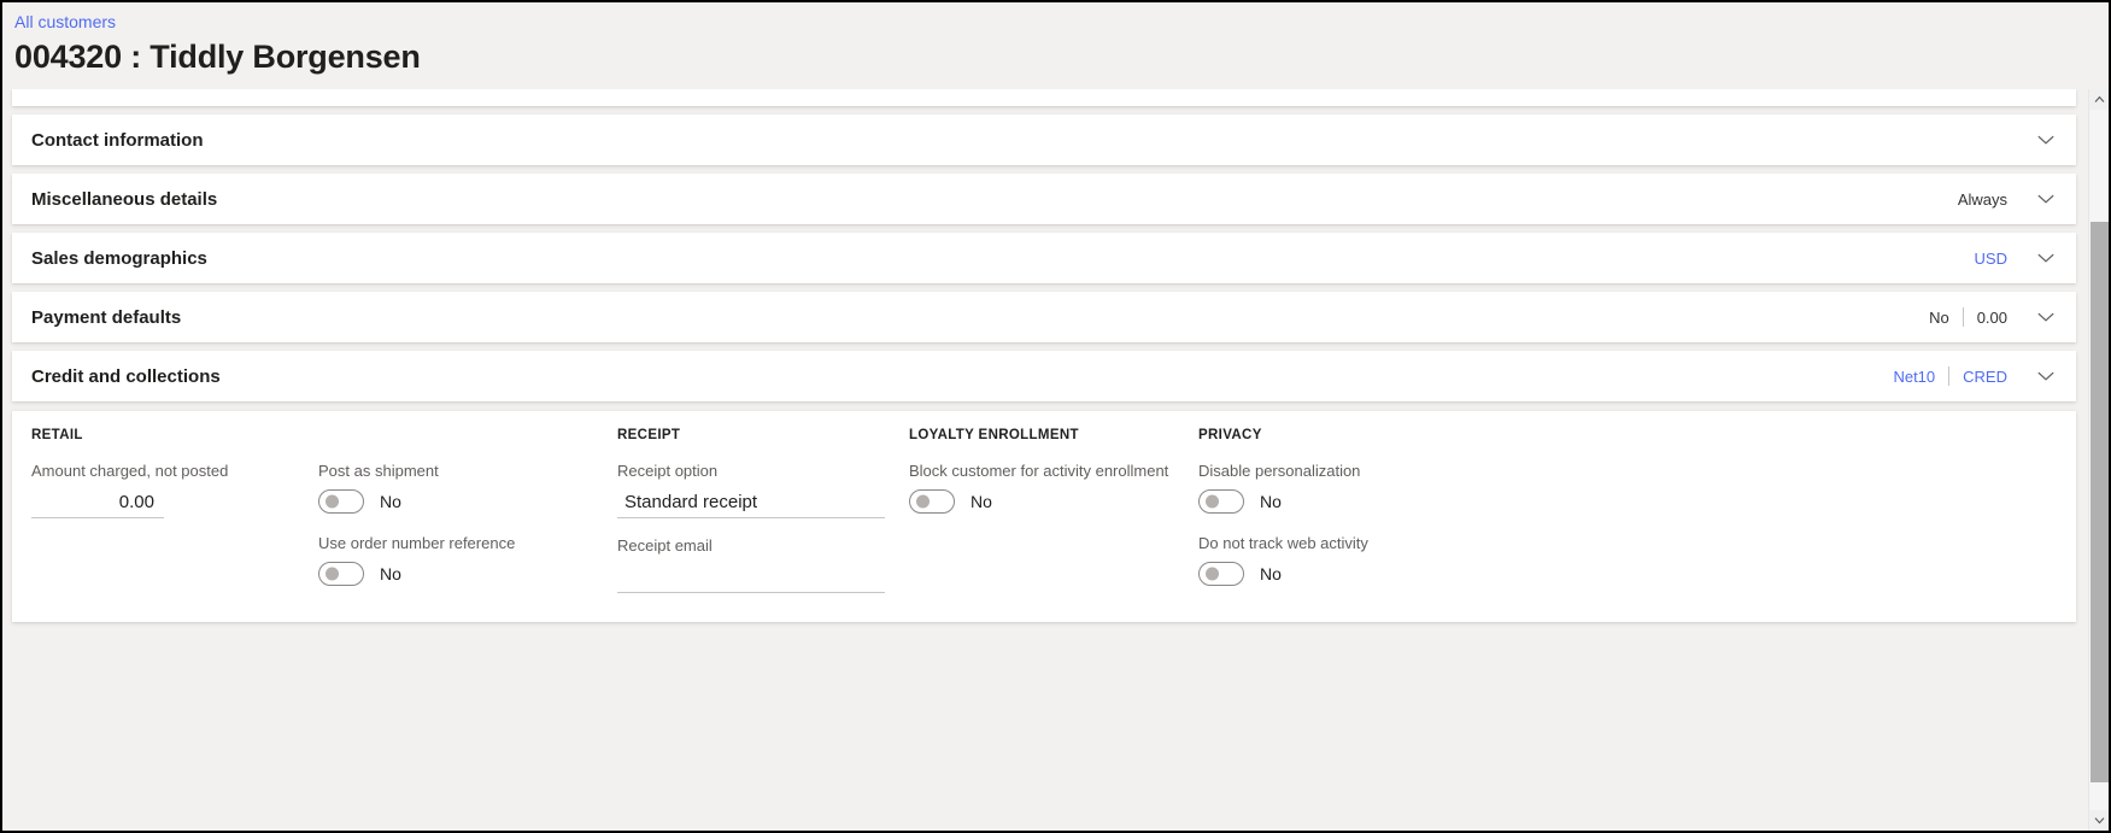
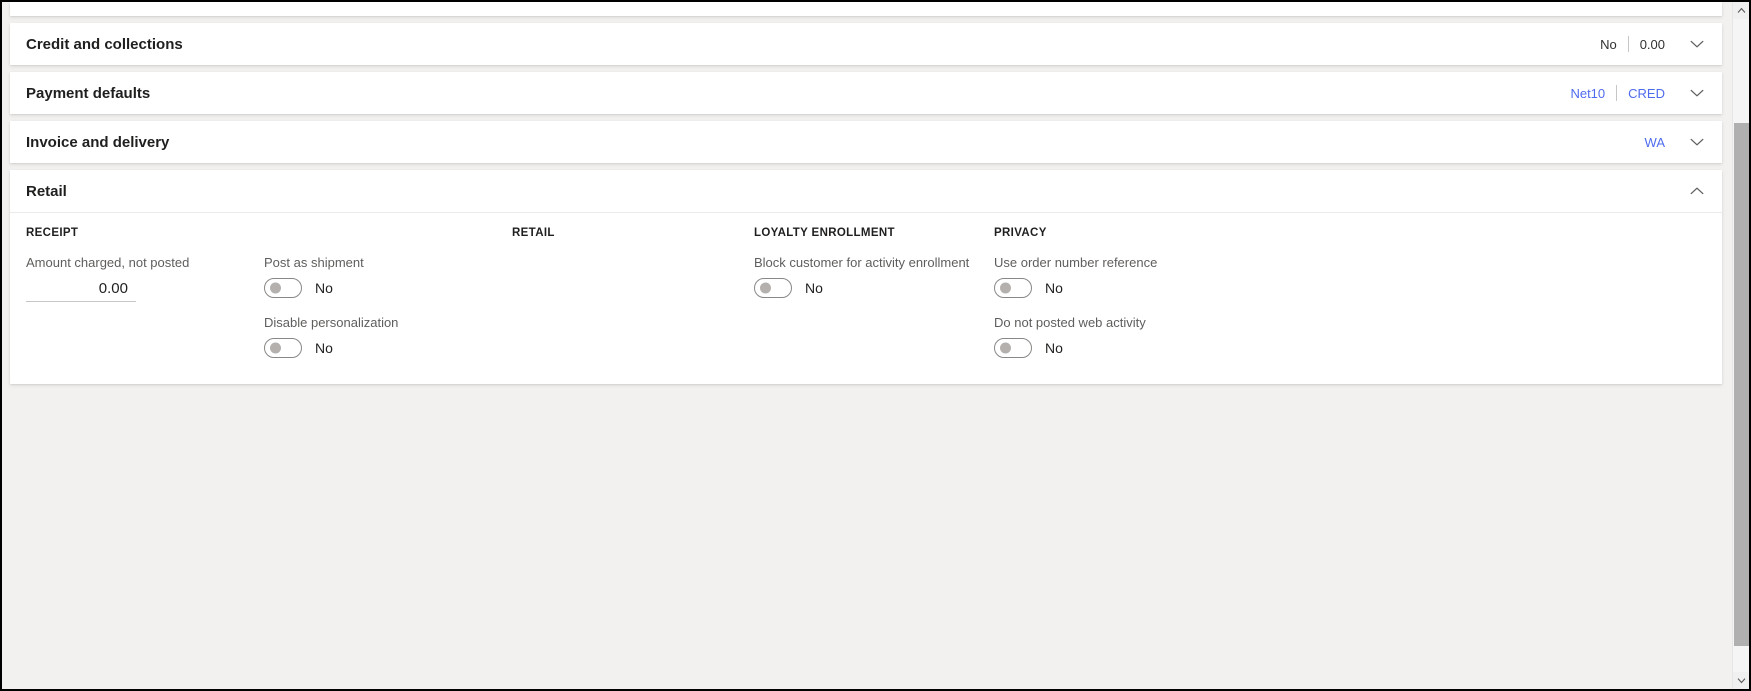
- All customers
- 004320 : Tiddly Borgensen
- Contact information
- Miscellaneous details
- Always
- Sales demographics
- USD
- Payment defaults
+ Credit and collections
  No
  0.00
- Credit and collections
+ Payment defaults
  Net10
  CRED
+ Invoice and delivery
+ WA
+ Retail
- RETAIL
+ RECEIPT
  Amount charged, not posted
  0.00
  Post as shipment
  No
- Use order number reference
+ Disable personalization
  No
- RECEIPT
+ RETAIL
- Receipt option
- Standard receipt
- Receipt email
  LOYALTY ENROLLMENT
  Block customer for activity enrollment
  No
  PRIVACY
- Disable personalization
+ Use order number reference
  No
- Do not track web activity
+ Do not posted web activity
  No
